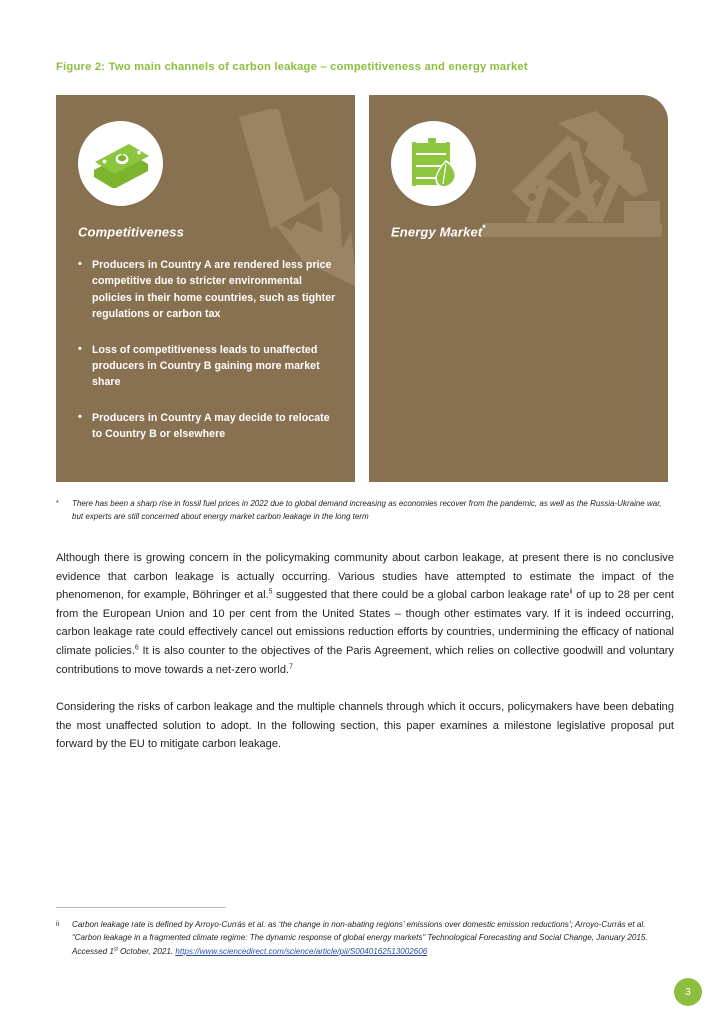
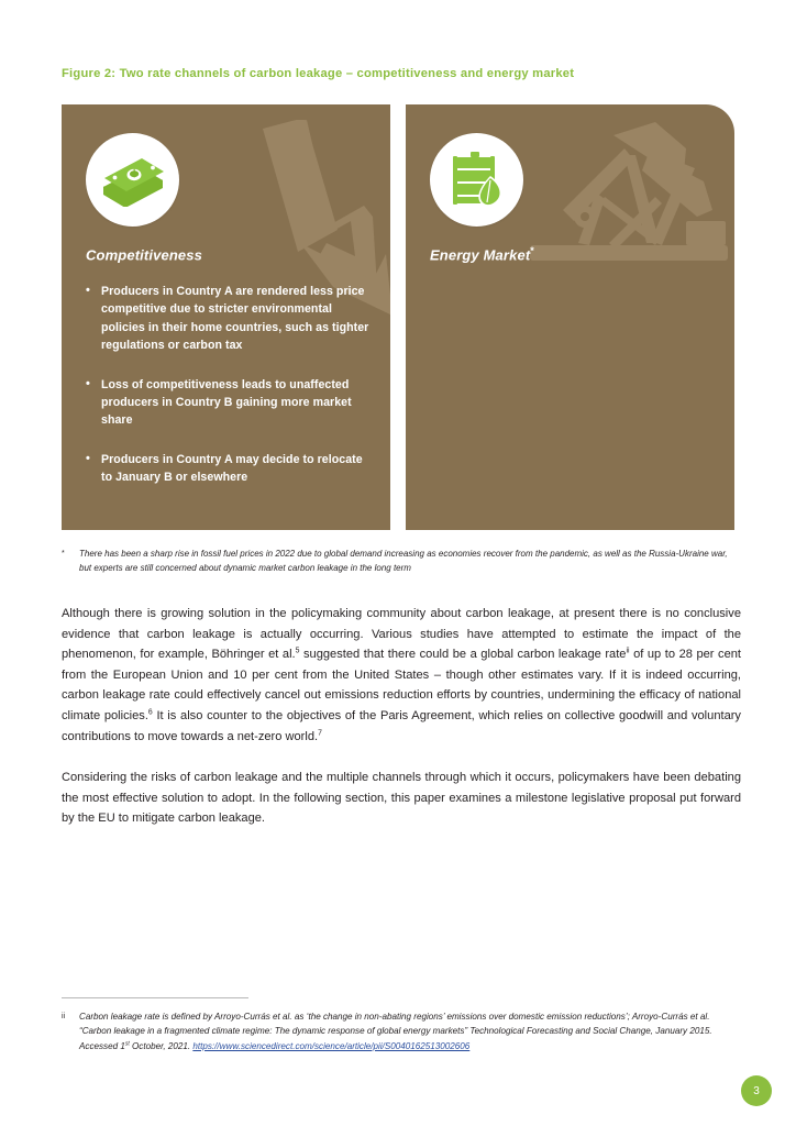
- Figure 2: Two main channels of carbon leakage – competitiveness and energy market
+ Figure 2: Two rate channels of carbon leakage – competitiveness and energy market
  Competitiveness
  Producers in Country A are rendered less price competitive due to stricter environmental policies in their home countries, such as tighter regulations or carbon tax
  Loss of competitiveness leads to unaffected producers in Country B gaining more market share
- Producers in Country A may decide to relocate to Country B or elsewhere
+ Producers in Country A may decide to relocate to January B or elsewhere
  Energy Market*
- There has been a sharp rise in fossil fuel prices in 2022 due to global demand increasing as economies recover from the pandemic, as well as the Russia-Ukraine war, but experts are still concerned about energy market carbon leakage in the long term
+ There has been a sharp rise in fossil fuel prices in 2022 due to global demand increasing as economies recover from the pandemic, as well as the Russia-Ukraine war, but experts are still concerned about dynamic market carbon leakage in the long term
- Although there is growing concern in the policymaking community about carbon leakage, at present there is no conclusive evidence that carbon leakage is actually occurring. Various studies have attempted to estimate the impact of the phenomenon, for example, Böhringer et al. suggested that there could be a global carbon leakage rate of up to 28 per cent from the European Union and 10 per cent from the United States – though other estimates vary. If it is indeed occurring, carbon leakage rate could effectively cancel out emissions reduction efforts by countries, undermining the efficacy of national climate policies. It is also counter to the objectives of the Paris Agreement, which relies on collective goodwill and voluntary contributions to move towards a net-zero world.
+ Although there is growing solution in the policymaking community about carbon leakage, at present there is no conclusive evidence that carbon leakage is actually occurring. Various studies have attempted to estimate the impact of the phenomenon, for example, Böhringer et al. suggested that there could be a global carbon leakage rate of up to 28 per cent from the European Union and 10 per cent from the United States – though other estimates vary. If it is indeed occurring, carbon leakage rate could effectively cancel out emissions reduction efforts by countries, undermining the efficacy of national climate policies. It is also counter to the objectives of the Paris Agreement, which relies on collective goodwill and voluntary contributions to move towards a net-zero world.
- Considering the risks of carbon leakage and the multiple channels through which it occurs, policymakers have been debating the most unaffected solution to adopt. In the following section, this paper examines a milestone legislative proposal put forward by the EU to mitigate carbon leakage.
+ Considering the risks of carbon leakage and the multiple channels through which it occurs, policymakers have been debating the most effective solution to adopt. In the following section, this paper examines a milestone legislative proposal put forward by the EU to mitigate carbon leakage.
  Carbon leakage rate is defined by Arroyo-Currás et al. as ‘the change in non-abating regions’ emissions over domestic emission reductions’; Arroyo-Currás et al. “Carbon leakage in a fragmented climate regime: The dynamic response of global energy markets” Technological Forecasting and Social Change, January 2015. Accessed 1 October, 2021. https://www.sciencedirect.com/science/article/pii/S0040162513002606
  3
